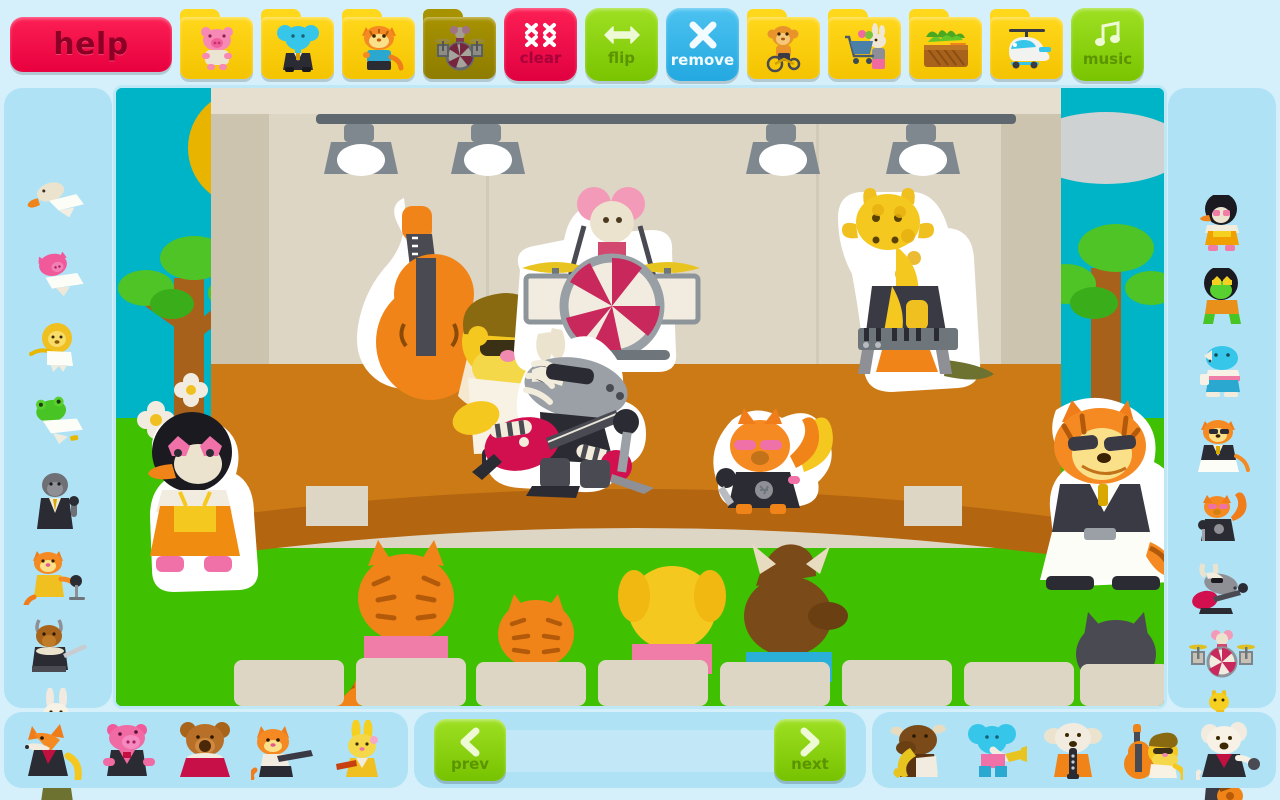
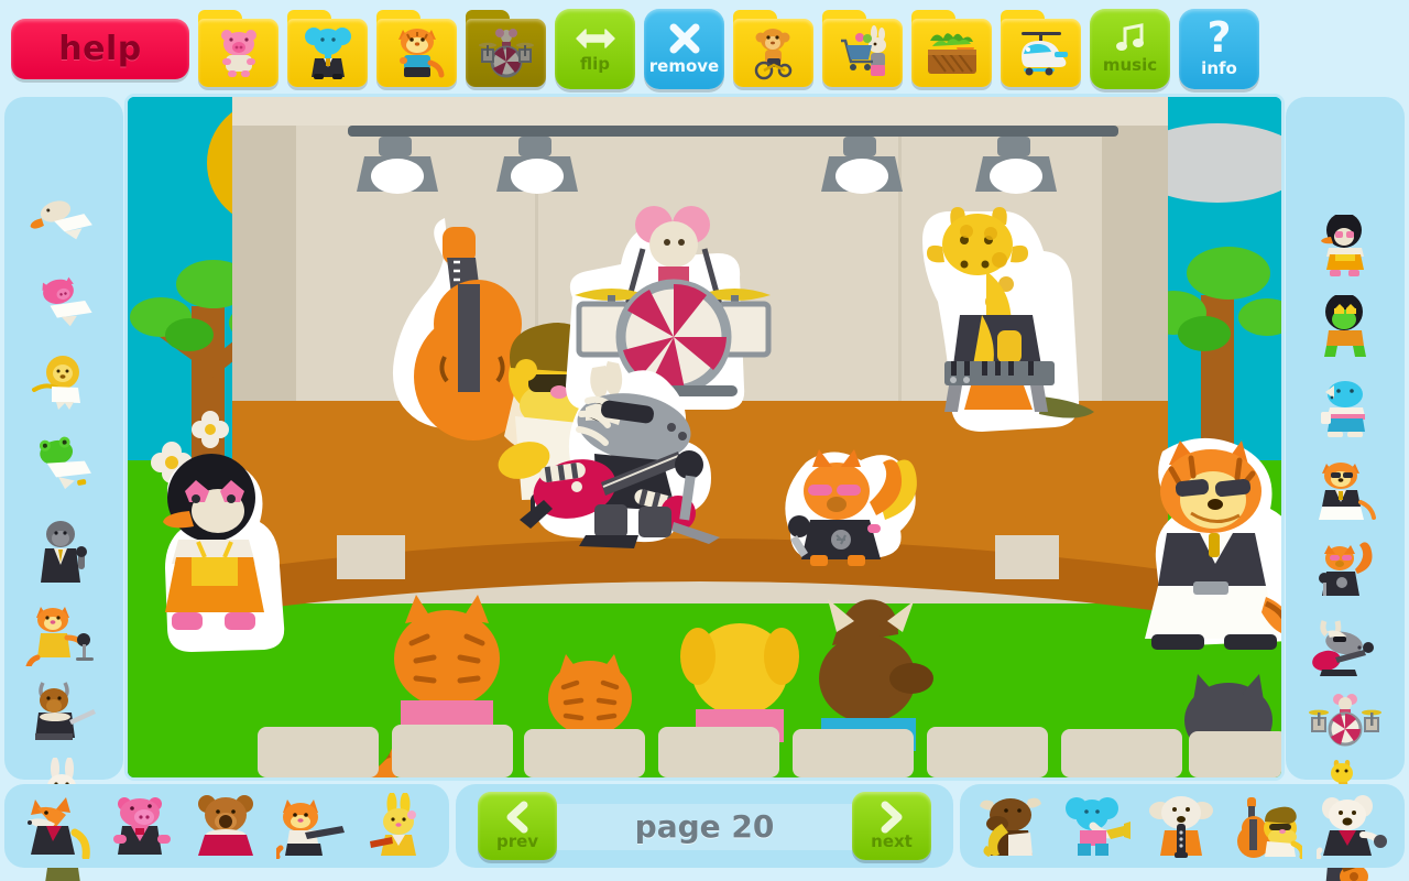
  help
- clear
  flip
  remove
  music
+ ?
+ info
  prev
+ page 20
  next
